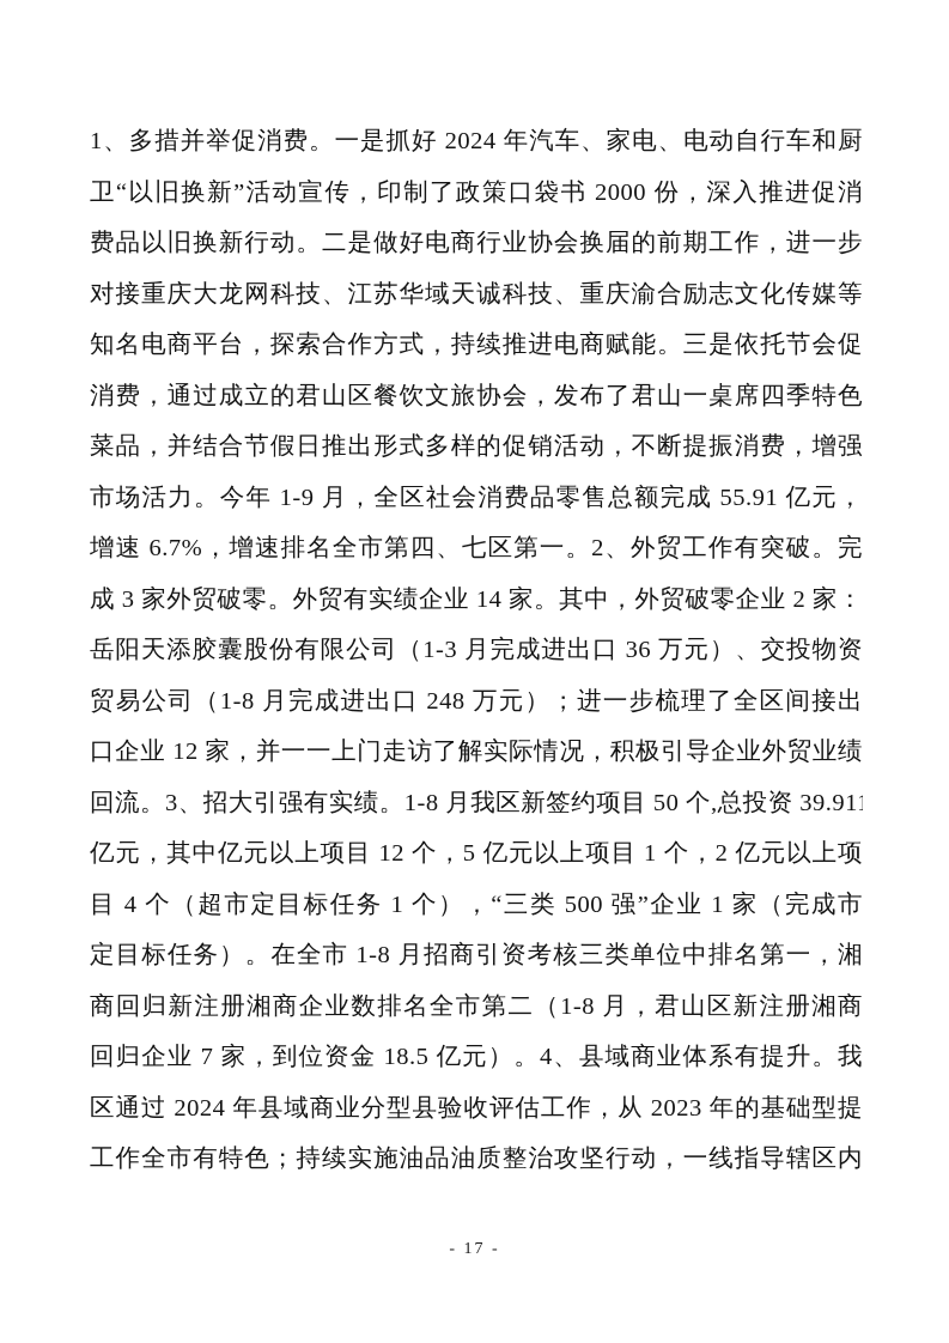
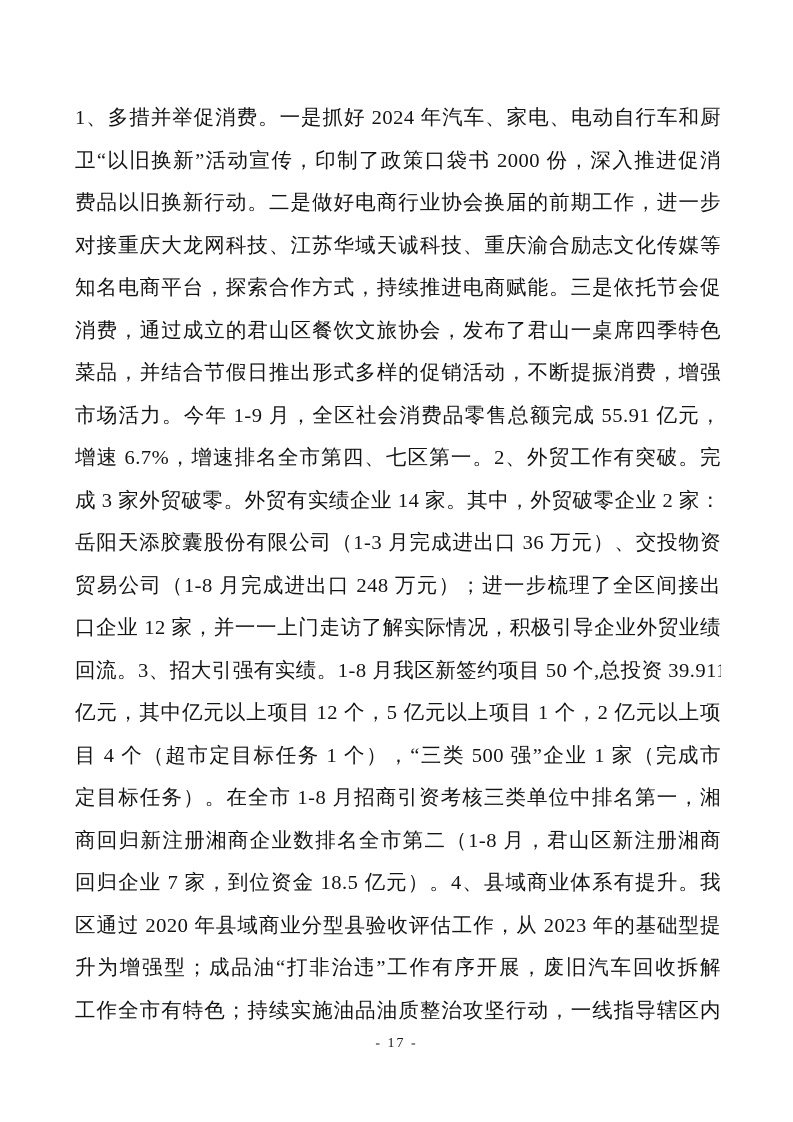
  1、多措并举促消费。一是抓好 2024 年汽车、家电、电动自行车和厨
  卫“以旧换新”活动宣传，印制了政策口袋书 2000 份，深入推进促消
  费品以旧换新行动。二是做好电商行业协会换届的前期工作，进一步
  对接重庆大龙网科技、江苏华域天诚科技、重庆渝合励志文化传媒等
  知名电商平台，探索合作方式，持续推进电商赋能。三是依托节会促
  消费，通过成立的君山区餐饮文旅协会，发布了君山一桌席四季特色
  菜品，并结合节假日推出形式多样的促销活动，不断提振消费，增强
  市场活力。今年 1-9 月，全区社会消费品零售总额完成 55.91 亿元，
  增速 6.7%，增速排名全市第四、七区第一。2、外贸工作有突破。完
  成 3 家外贸破零。外贸有实绩企业 14 家。其中，外贸破零企业 2 家：
  岳阳天添胶囊股份有限公司（1-3 月完成进出口 36 万元）、交投物资
  贸易公司（1-8 月完成进出口 248 万元）；进一步梳理了全区间接出
  口企业 12 家，并一一上门走访了解实际情况，积极引导企业外贸业绩
  回流。3、招大引强有实绩。1-8 月我区新签约项目 50 个,总投资 39.91
  亿元，其中亿元以上项目 12 个，5 亿元以上项目 1 个，2 亿元以上项
  目 4 个（超市定目标任务 1 个），“三类 500 强”企业 1 家（完成市
  定目标任务）。在全市 1-8 月招商引资考核三类单位中排名第一，湘
  商回归新注册湘商企业数排名全市第二（1-8 月，君山区新注册湘商
  回归企业 7 家，到位资金 18.5 亿元）。4、县域商业体系有提升。我
- 区通过 2024 年县域商业分型县验收评估工作，从 2023 年的基础型提
+ 区通过 2020 年县域商业分型县验收评估工作，从 2023 年的基础型提
+ 升为增强型；成品油“打非治违”工作有序开展，废旧汽车回收拆解
  工作全市有特色；持续实施油品油质整治攻坚行动，一线指导辖区内
  - 17 -
